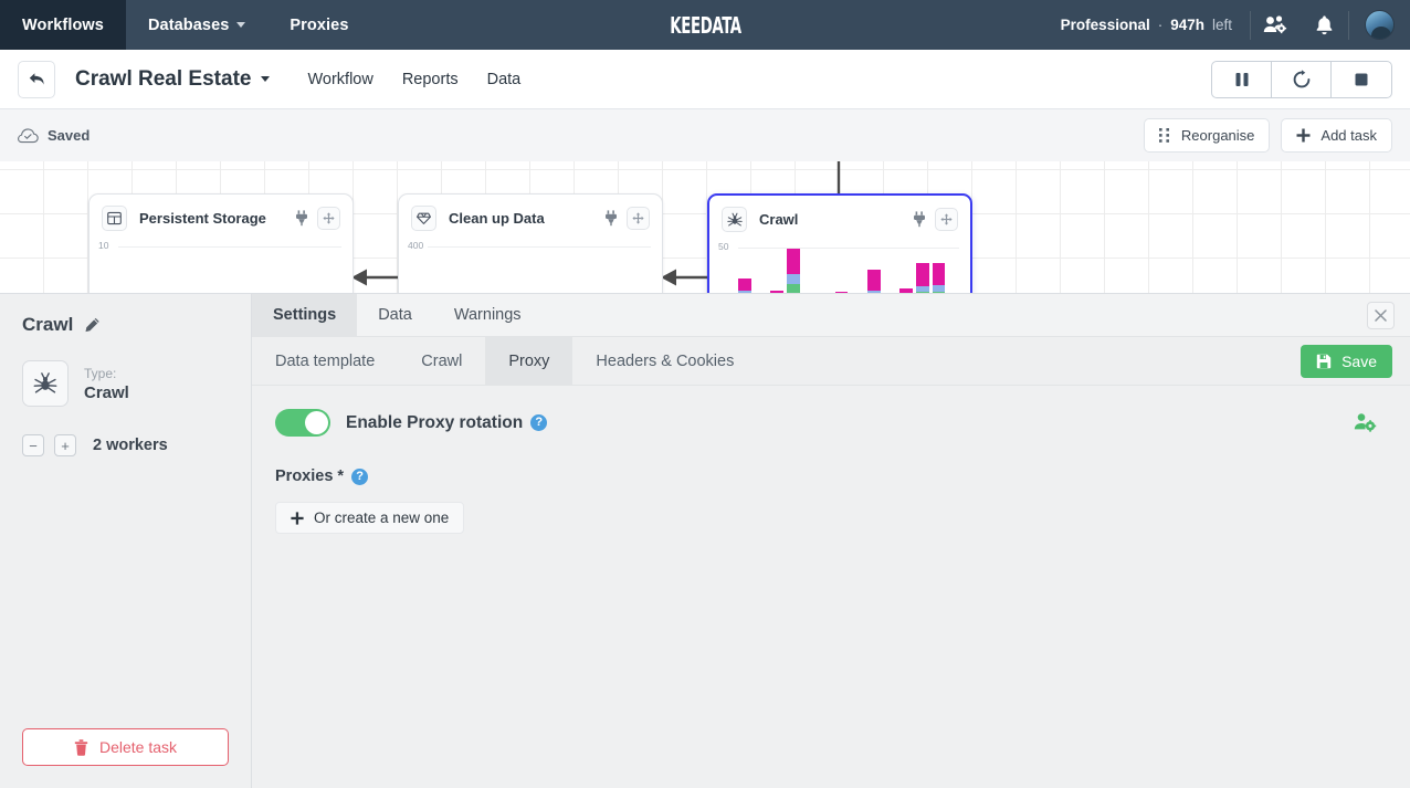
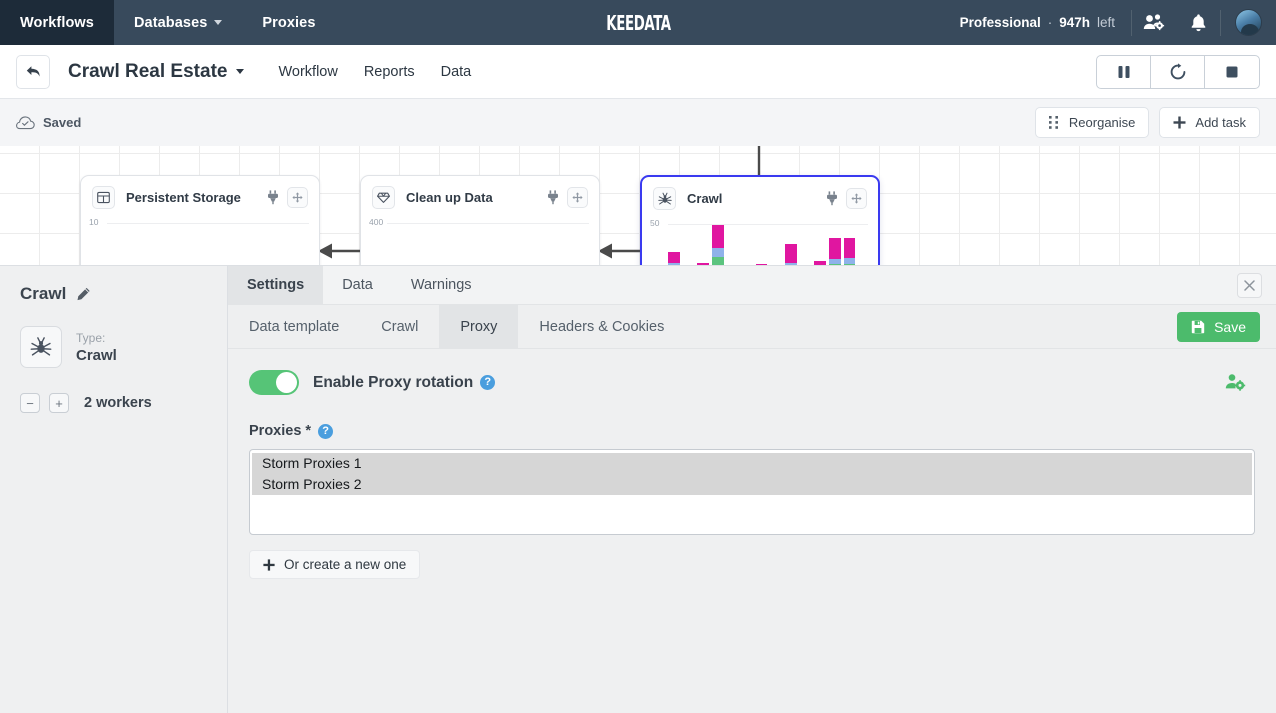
  Workflows
  Databases
  Proxies
  KEEDATA
  Professional
  ·
  947h
  left
  Crawl Real Estate
  Workflow
  Reports
  Data
  Saved
  Reorganise
  Add task
  Persistent Storage
  10
  Clean up Data
  400
  Crawl
  50
  Crawl
  Type:
  Crawl
  −
  +
  2 workers
- Delete task
  Settings
  Data
  Warnings
  Data template
  Crawl
  Proxy
  Headers & Cookies
  Save
  Enable Proxy rotation
  ?
  Proxies *
  ?
+ Storm Proxies 1
+ Storm Proxies 2
  Or create a new one
